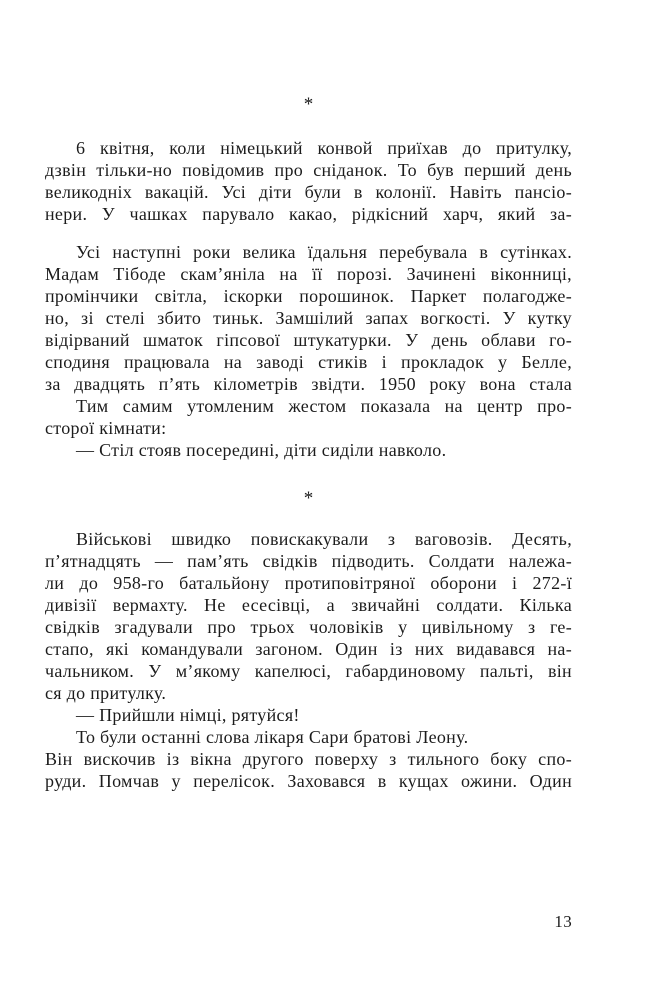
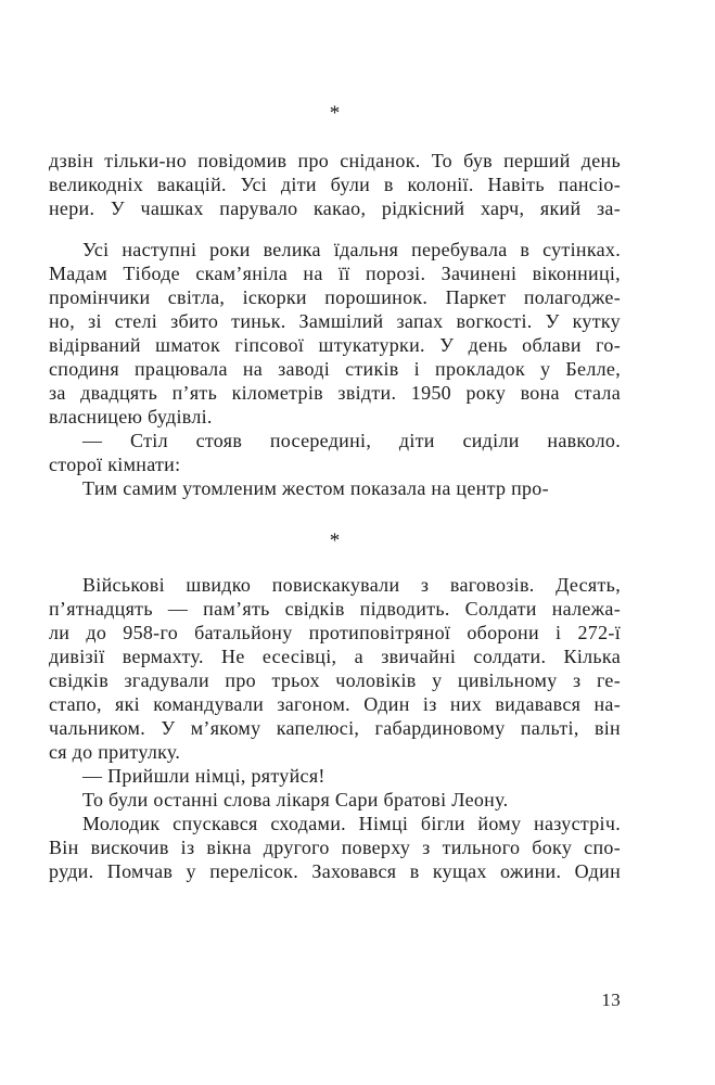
  *
- 6 квітня, коли німецький конвой приїхав до притулку,
  дзвін тільки-но повідомив про сніданок. То був перший день
  великодніх вакацій. Усі діти були в колонії. Навіть пансіо-
  нери. У чашках парувало какао, рідкісний харч, який за-
  Усі наступні роки велика їдальня перебувала в сутінках.
  Мадам Тібоде скам’яніла на її порозі. Зачинені віконниці,
  промінчики світла, іскорки порошинок. Паркет полагодже-
  но, зі стелі збито тиньк. Замшілий запах вогкості. У кутку
  відірваний шматок гіпсової штукатурки. У день облави го-
  сподиня працювала на заводі стиків і прокладок у Белле,
  за двадцять п’ять кілометрів звідти. 1950 року вона стала
+ власницею будівлі.
- Тим самим утомленим жестом показала на центр про-
+ — Стіл стояв посередині, діти сиділи навколо.
  сторої кімнати:
- — Стіл стояв посередині, діти сиділи навколо.
+ Тим самим утомленим жестом показала на центр про-
  *
  Військові швидко повискакували з ваговозів. Десять,
  п’ятнадцять — пам’ять свідків підводить. Солдати належа-
  ли до 958-го батальйону протиповітряної оборони і 272-ї
  дивізії вермахту. Не есесівці, а звичайні солдати. Кілька
  свідків згадували про трьох чоловіків у цивільному з ге-
  стапо, які командували загоном. Один із них видавався на-
  чальником. У м’якому капелюсі, габардиновому пальті, він
  ся до притулку.
  — Прийшли німці, рятуйся!
  То були останні слова лікаря Сари братові Леону.
+ Молодик спускався сходами. Німці бігли йому назустріч.
  Він вискочив із вікна другого поверху з тильного боку спо-
  руди. Помчав у перелісок. Заховався в кущах ожини. Один
  13
